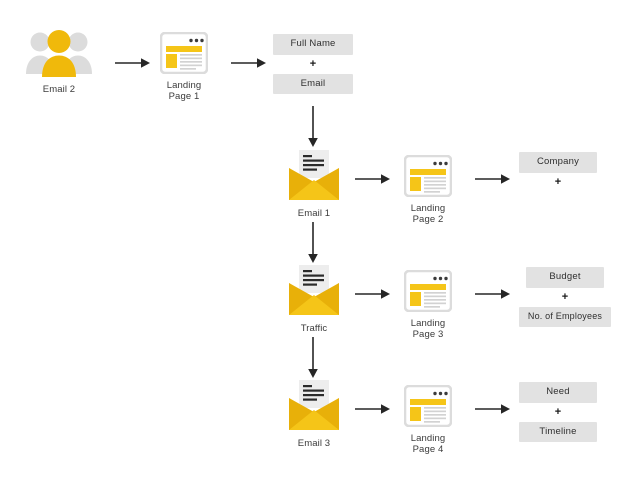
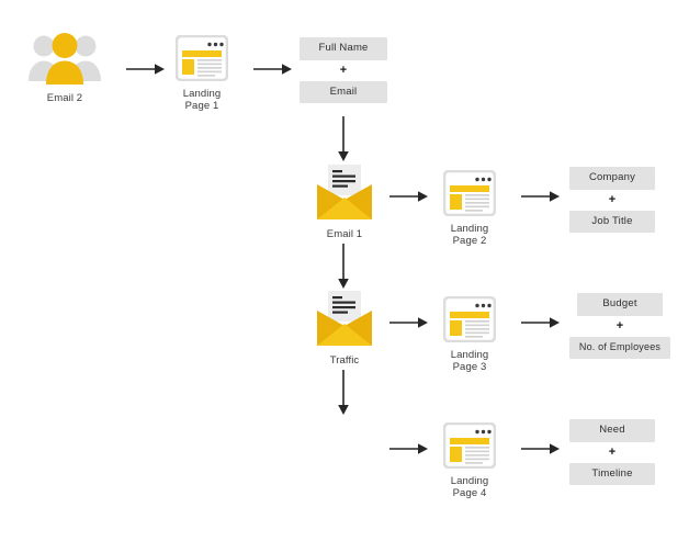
  Email 2
  Landing
  Page 1
  Full Name
  +
  Email
  Email 1
  Landing
  Page 2
  Company
  +
+ Job Title
  Traffic
  Landing
  Page 3
  Budget
  +
  No. of Employees
- Email 3
  Landing
  Page 4
  Need
  +
  Timeline
